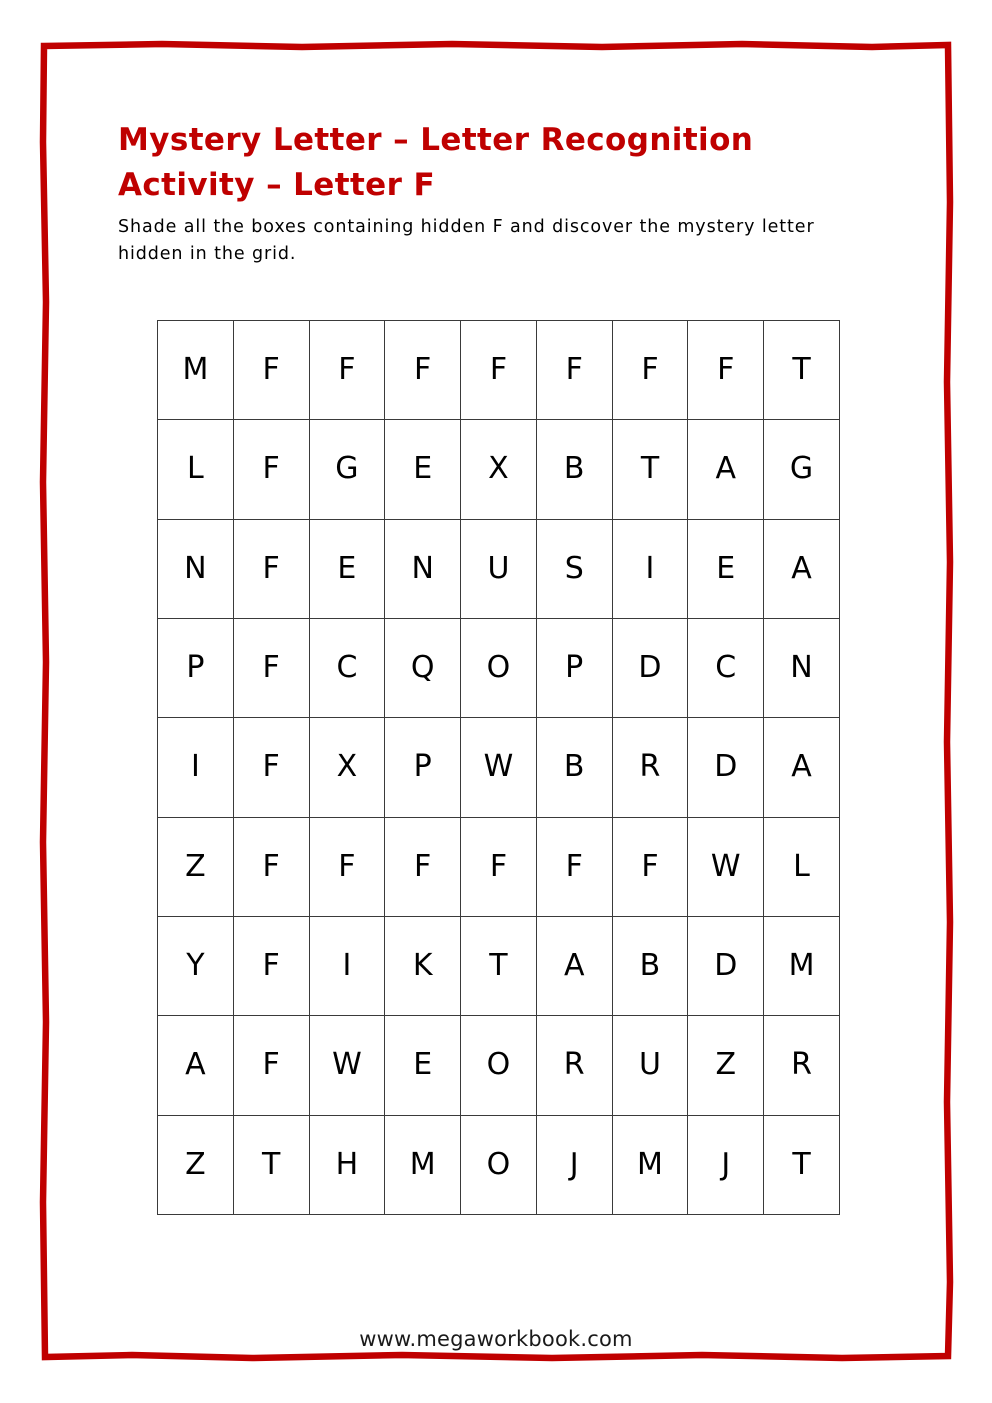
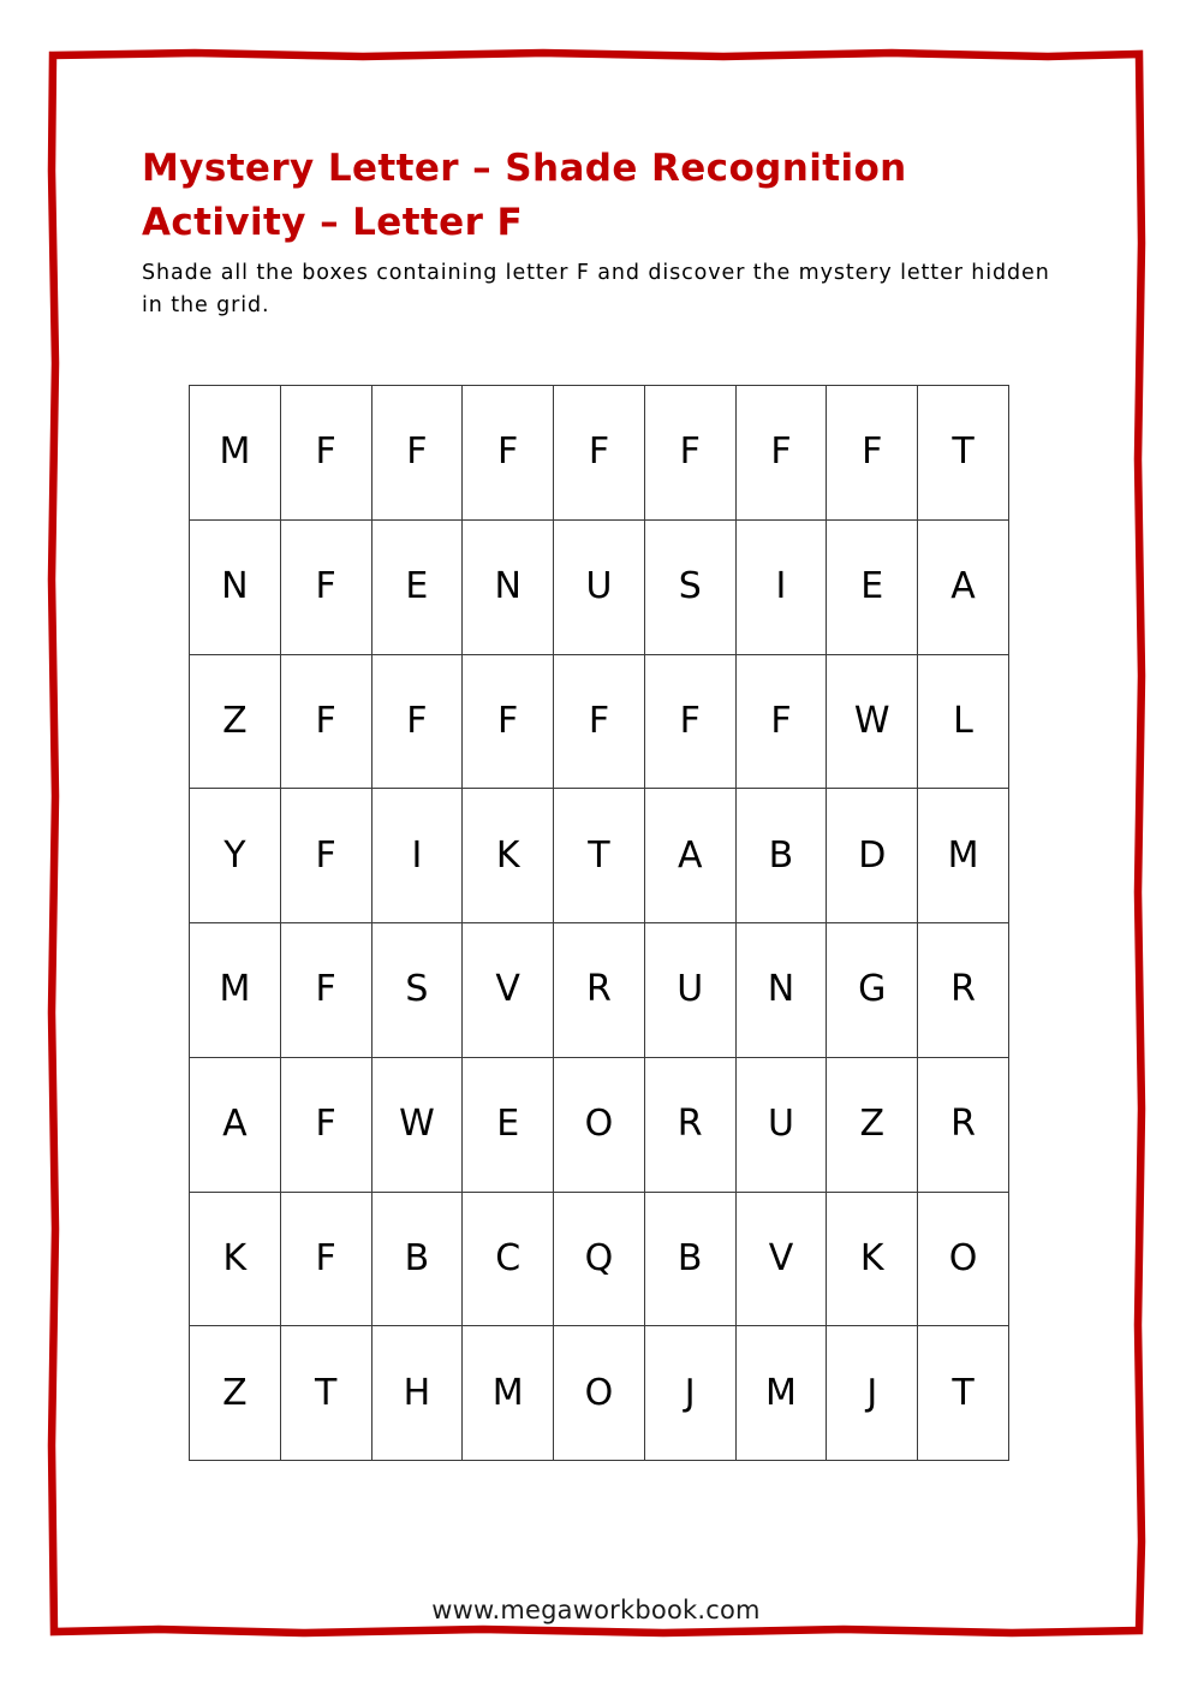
- Mystery Letter – Letter Recognition Activity – Letter F
+ Mystery Letter – Shade Recognition Activity – Letter F
- Shade all the boxes containing hidden F and discover the mystery letter hidden in the grid.
+ Shade all the boxes containing letter F and discover the mystery letter hidden in the grid.
  M	F	F	F	F	F	F	F	T
- L	F	G	E	X	B	T	A	G
  N	F	E	N	U	S	I	E	A
- P	F	C	Q	O	P	D	C	N
- I	F	X	P	W	B	R	D	A
  Z	F	F	F	F	F	F	W	L
  Y	F	I	K	T	A	B	D	M
+ M	F	S	V	R	U	N	G	R
  A	F	W	E	O	R	U	Z	R
+ K	F	B	C	Q	B	V	K	O
  Z	T	H	M	O	J	M	J	T
  www.megaworkbook.com
